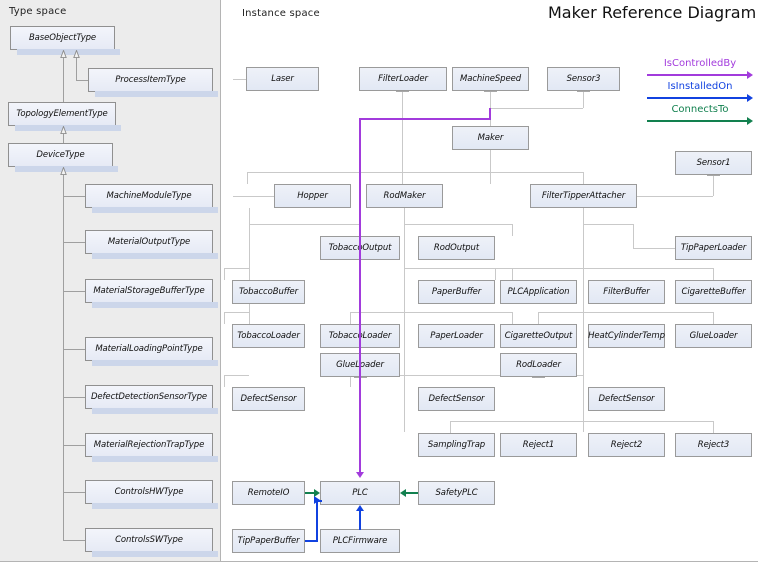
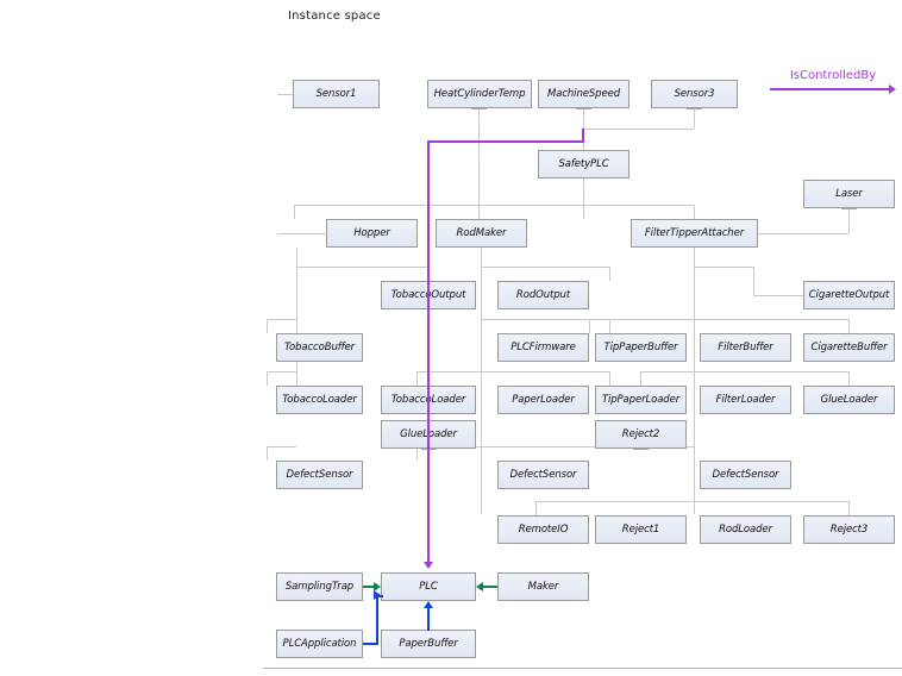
- Type space
- BaseObjectType
- ProcessItemType
- TopologyElementType
- DeviceType
- MachineModuleType
- MaterialOutputType
- MaterialStorageBufferType
- MaterialLoadingPointType
- DefectDetectionSensorType
- MaterialRejectionTrapType
- ControlsHWType
- ControlsSWType
  Instance space
- Maker Reference Diagram
- Laser
+ Sensor1
- FilterLoader
+ HeatCylinderTemp
  MachineSpeed
  Sensor3
- Maker
+ SafetyPLC
- Sensor1
+ Laser
  Hopper
  RodMaker
  FilterTipperAttacher
  TobaccOutput
  RodOutput
- TipPaperLoader
+ CigaretteOutput
  TobaccoBuffer
- PaperBuffer
+ PLCFirmware
- PLCApplication
+ TipPaperBuffer
  FilterBuffer
  CigaretteBuffer
  TobaccoLoader
  TobaccLoader
  PaperLoader
- CigaretteOutput
+ TipPaperLoader
- HeatCylinderTemp
+ FilterLoader
  GlueLoader
  GlueLoader
- RodLoader
+ Reject2
  DefectSensor
  DefectSensor
  DefectSensor
- SamplingTrap
+ RemoteIO
  Reject1
- Reject2
+ RodLoader
  Reject3
- RemoteIO
+ SamplingTrap
  PLC
- SafetyPLC
+ Maker
- TipPaperBuffer
+ PLCApplication
- PLCFirmware
+ PaperBuffer
  IsControlledBy
- IsInstalledOn
- ConnectsTo
